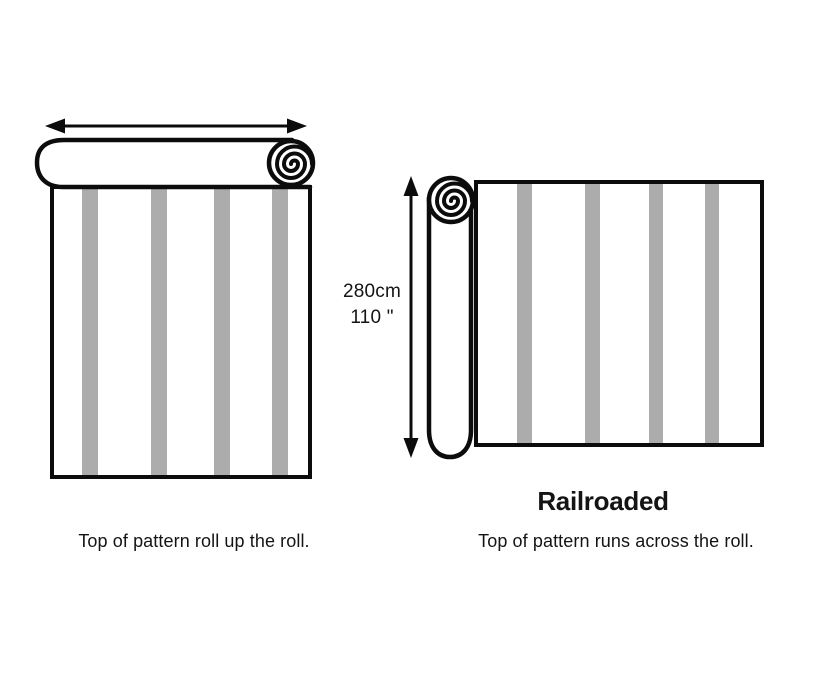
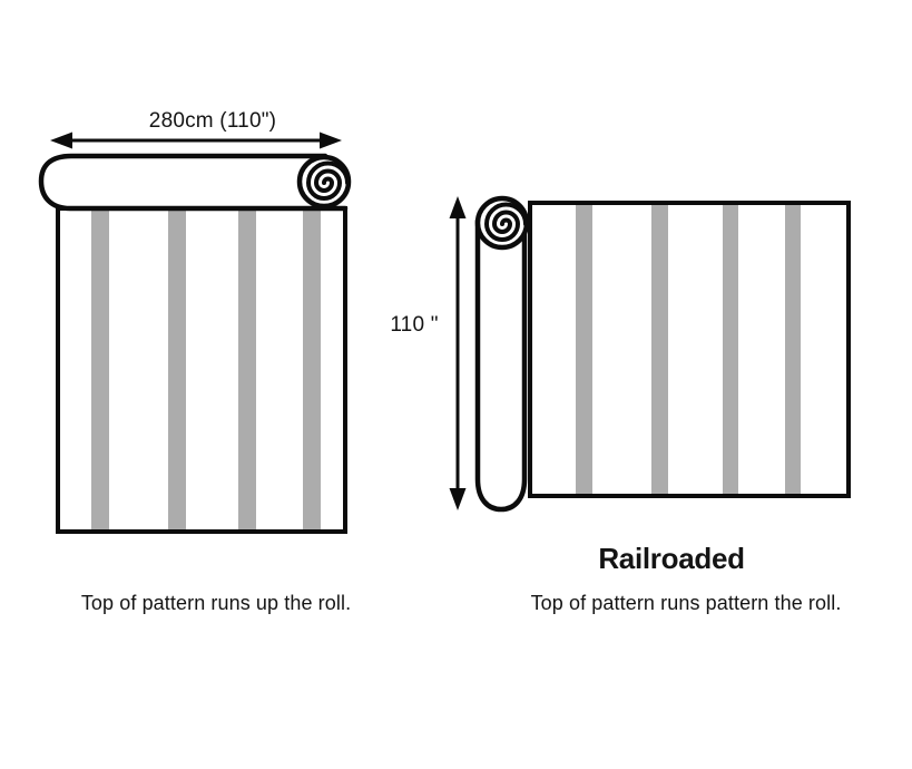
+ 280cm (110")
- Top of pattern roll up the roll.
+ Top of pattern runs up the roll.
- 280cm
  110 "
  Railroaded
- Top of pattern runs across the roll.
+ Top of pattern runs pattern the roll.
